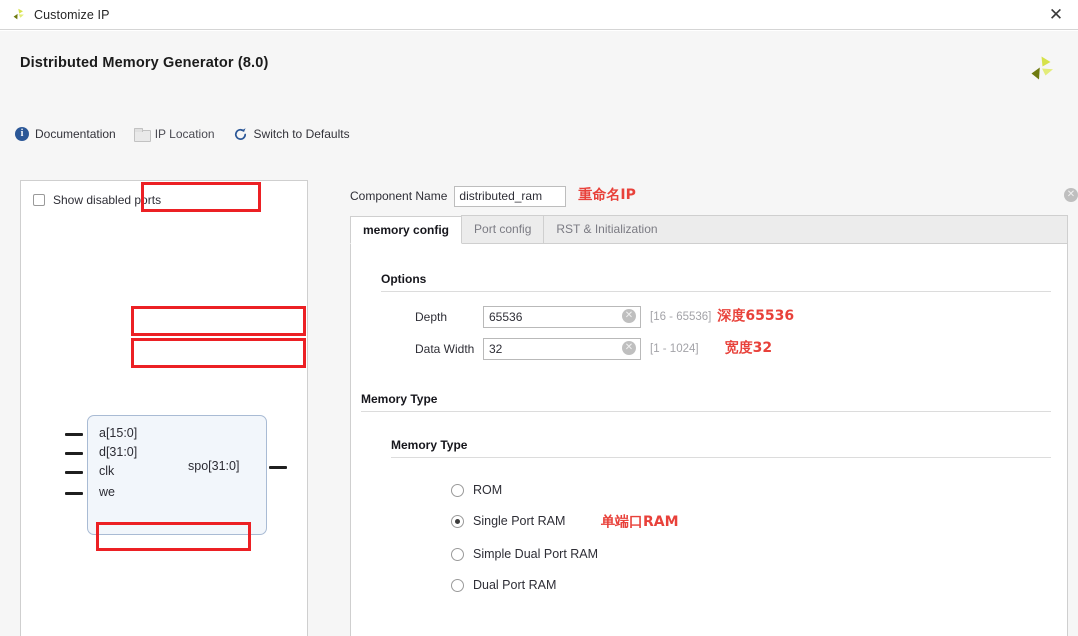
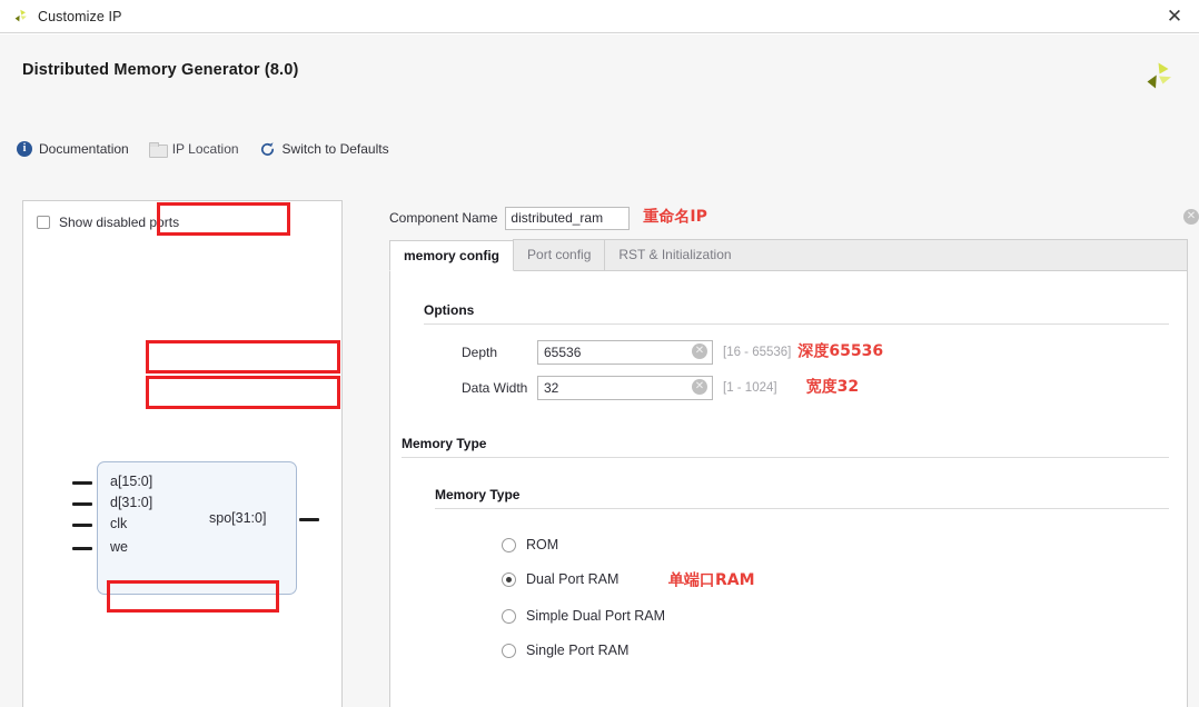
  Customize IP
  ✕
  Distributed Memory Generator (8.0)
  i
  Documentation
  IP Location
  Switch to Defaults
  Show disabled ports
  a[15:0]
  d[31:0]
  clk
  we
  spo[31:0]
  Component Name
  distributed_ram
  重命名IP
  ✕
  memory config
  Port config
  RST & Initialization
  Options
  Depth
  65536
  ✕
  [16 - 65536]
  深度65536
  Data Width
  32
  ✕
  [1 - 1024]
  宽度32
  Memory Type
  Memory Type
  ROM
- Single Port RAM
+ Dual Port RAM
  单端口RAM
  Simple Dual Port RAM
- Dual Port RAM
+ Single Port RAM
